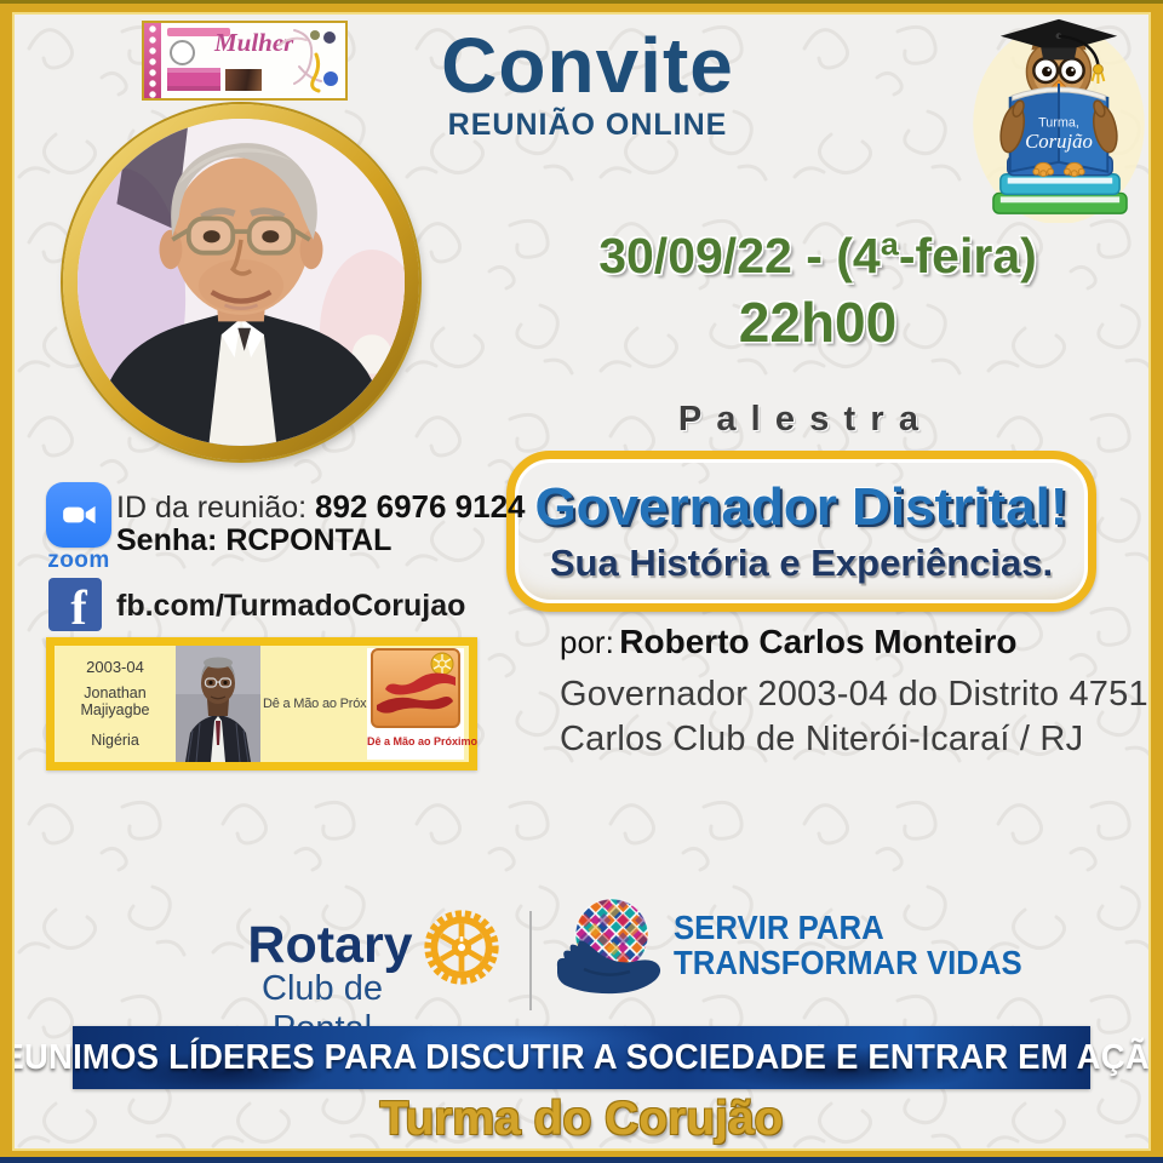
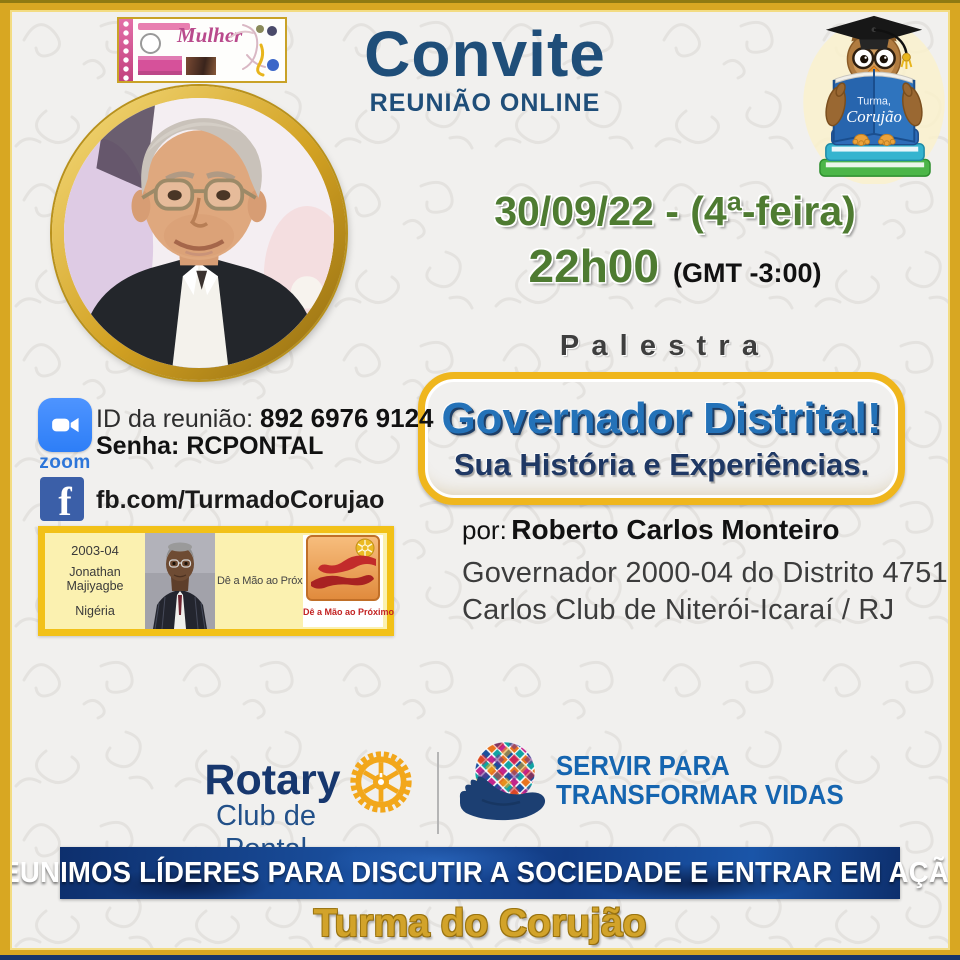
  Mulher
  Convite
  REUNIÃO ONLINE
  Turma,
  Corujão
  30/09/22 - (4ª-feira)
  22h00
+ (GMT -3:00)
  Palestra
  Governador Distrital!
  Sua História e Experiências.
  por: Roberto Carlos Monteiro
- Governador 2003-04 do Distrito 4751
+ Governador 2000-04 do Distrito 4751
  Carlos Club de Niterói-Icaraí / RJ
  zoom
  ID da reunião: 892 6976 9124
  Senha: RCPONTAL
  f
  fb.com/TurmadoCorujao
  2003-04
  Jonathan Majiyagbe
  Nigéria
  Dê a Mão ao Próx
  Dê a Mão ao Próxi
  Rotary
  SERVIR PARA
  TRANSFORMAR VIDAS
  EUNIMOS LÍDERES PARA DISCUTIR A SOCIEDADE E ENTRAR EM AÇÃ
  Turma do Corujão
